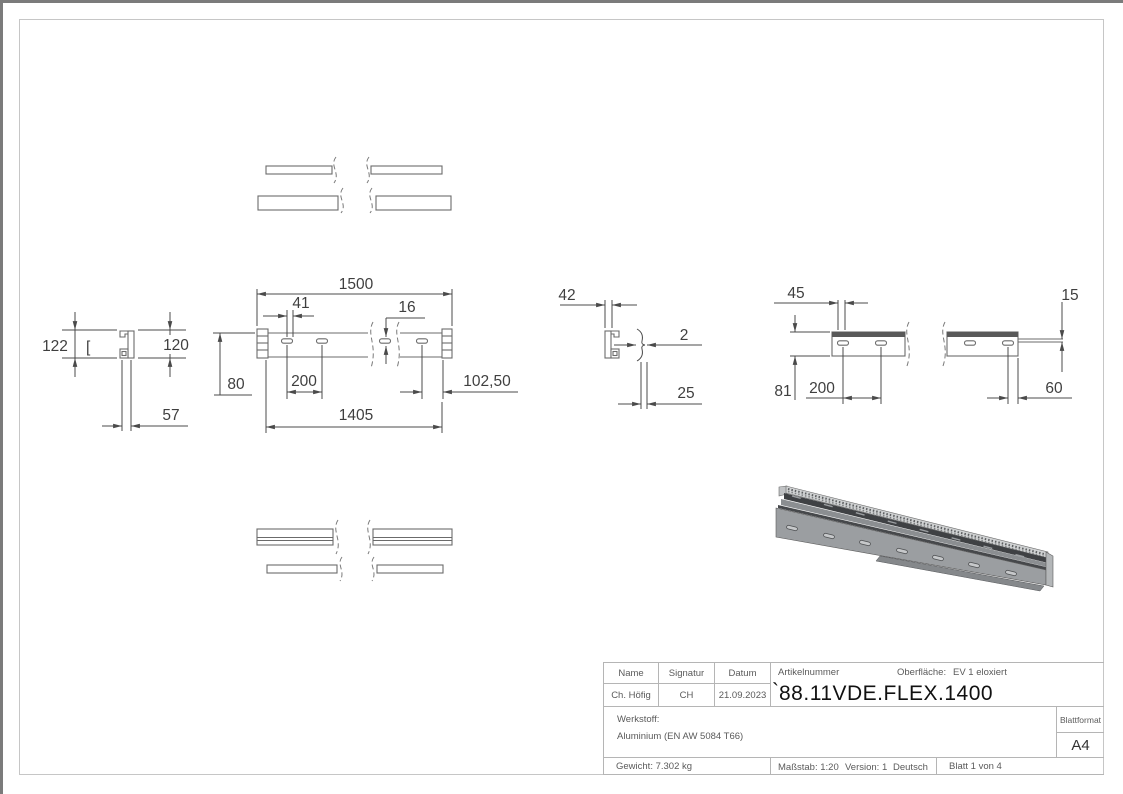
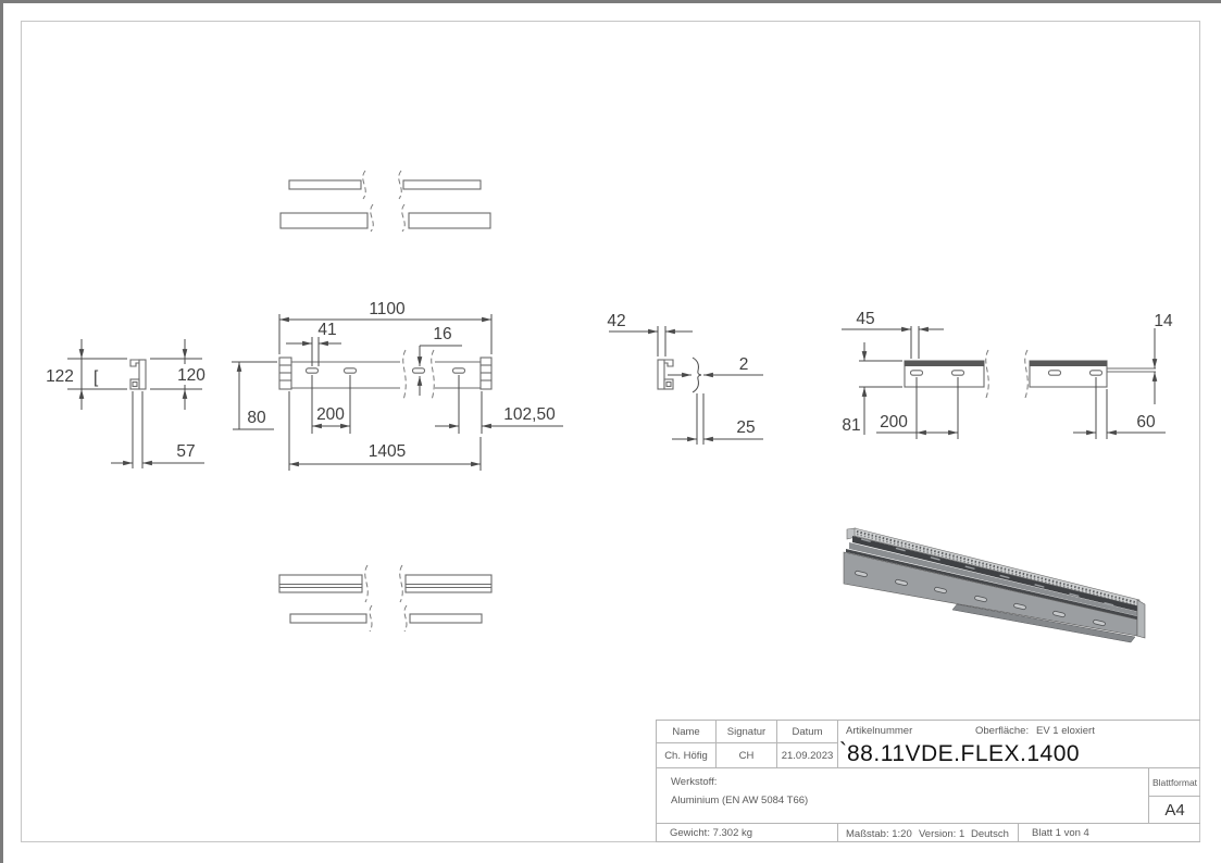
- 1500
+ 1100
  41
  16
  200
  102,50
  1405
  80
  122
  [
  120
  57
  42
  2
  25
  45
- 15
+ 14
  81
  200
  60
  Name
  Signatur
  Datum
  Ch. Höfig
  CH
  21.09.2023
  Artikelnummer
  Oberfläche:
  EV 1 eloxiert
  `
  88.11VDE.FLEX.1400
  Werkstoff:
  Aluminium (EN AW 5084 T66)
  Blattformat
  A4
  Gewicht: 7.302 kg
  Maßstab: 1:20
  Version: 1
  Deutsch
  Blatt 1 von 4
